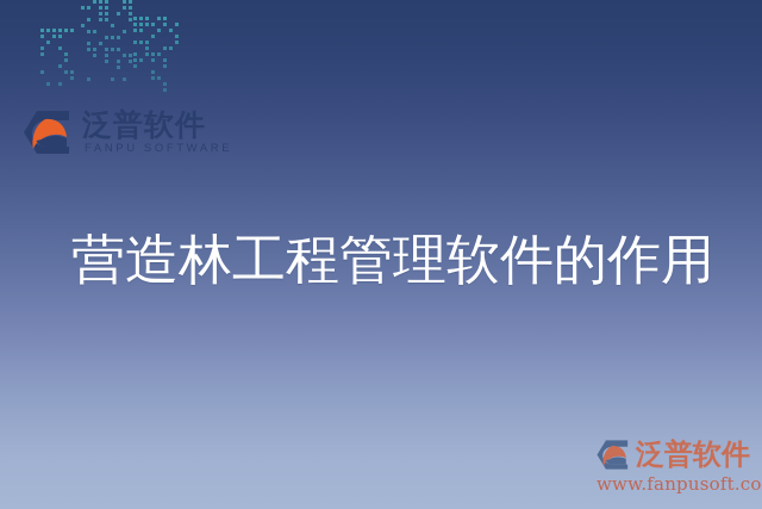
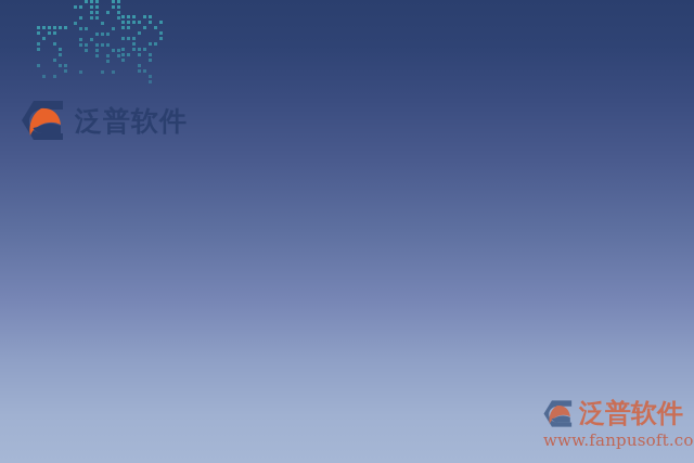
  泛普软件
- FANPU SOFTWARE
- 营造林工程管理软件的作用
  泛普软件
  www.fanpusoft.co
